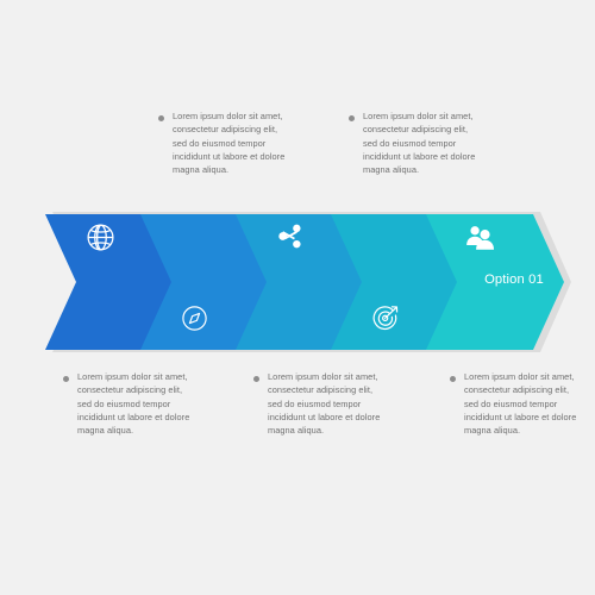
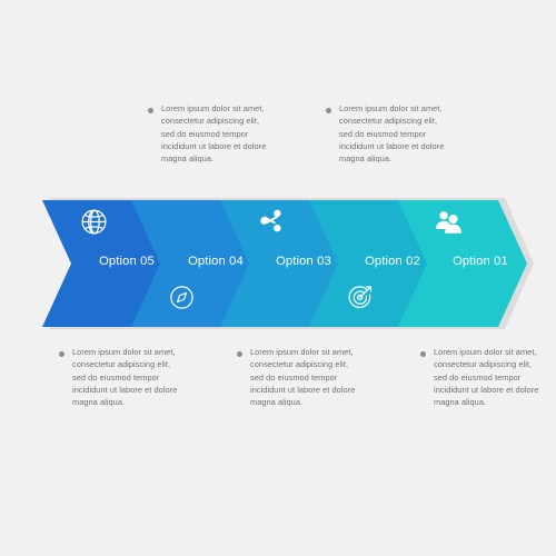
+ Option 05
+ Option 04
+ Option 03
+ Option 02
  Option 01
  Lorem ipsum dolor sit amet, consectetur adipiscing elit, sed do eiusmod tempor incididunt ut labore et dolore magna aliqua.
  Lorem ipsum dolor sit amet, consectetur adipiscing elit, sed do eiusmod tempor incididunt ut labore et dolore magna aliqua.
  Lorem ipsum dolor sit amet, consectetur adipiscing elit, sed do eiusmod tempor incididunt ut labore et dolore magna aliqua.
  Lorem ipsum dolor sit amet, consectetur adipiscing elit, sed do eiusmod tempor incididunt ut labore et dolore magna aliqua.
  Lorem ipsum dolor sit amet, consectetur adipiscing elit, sed do eiusmod tempor incididunt ut labore et dolore magna aliqua.
